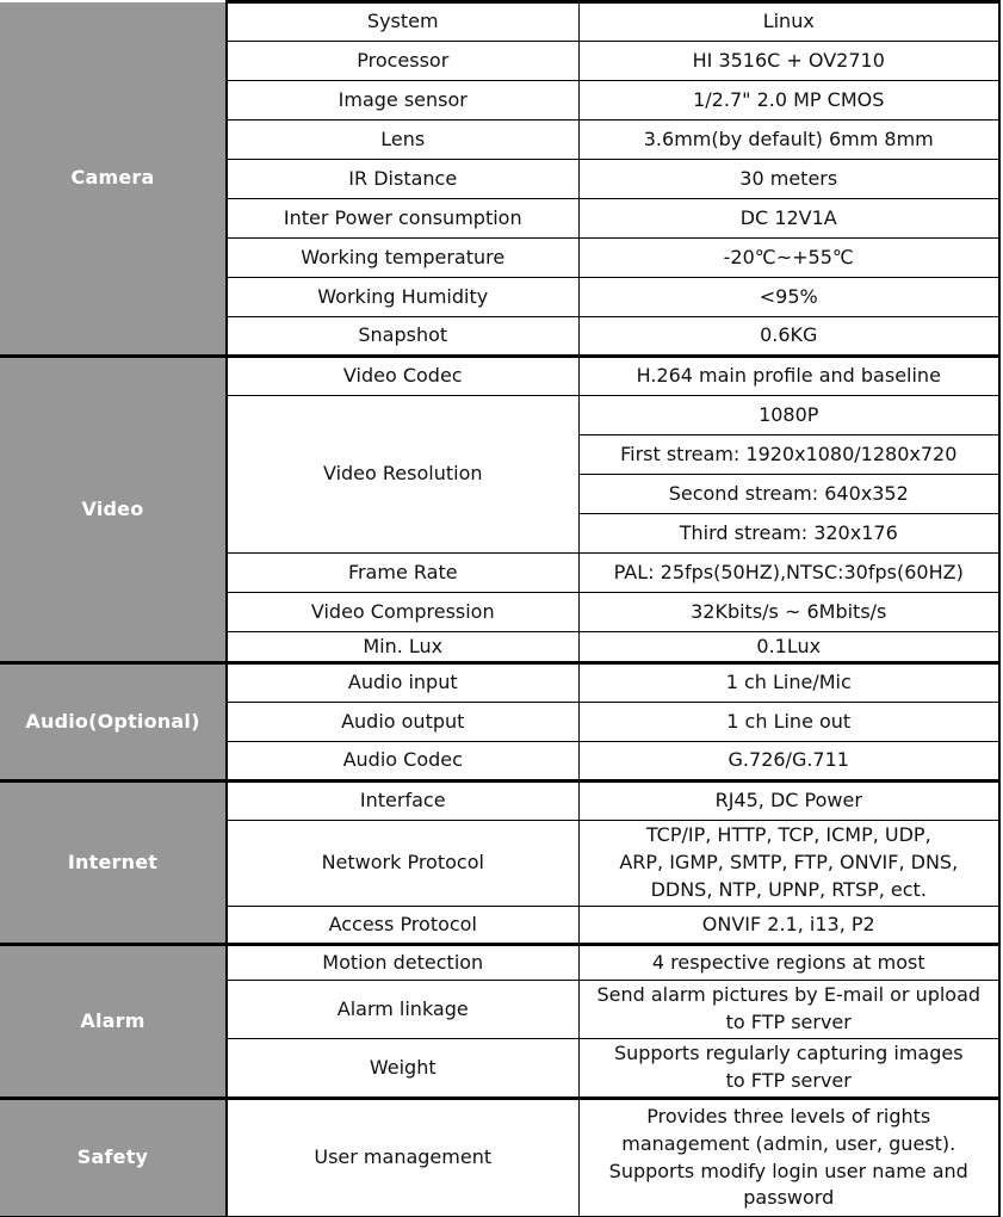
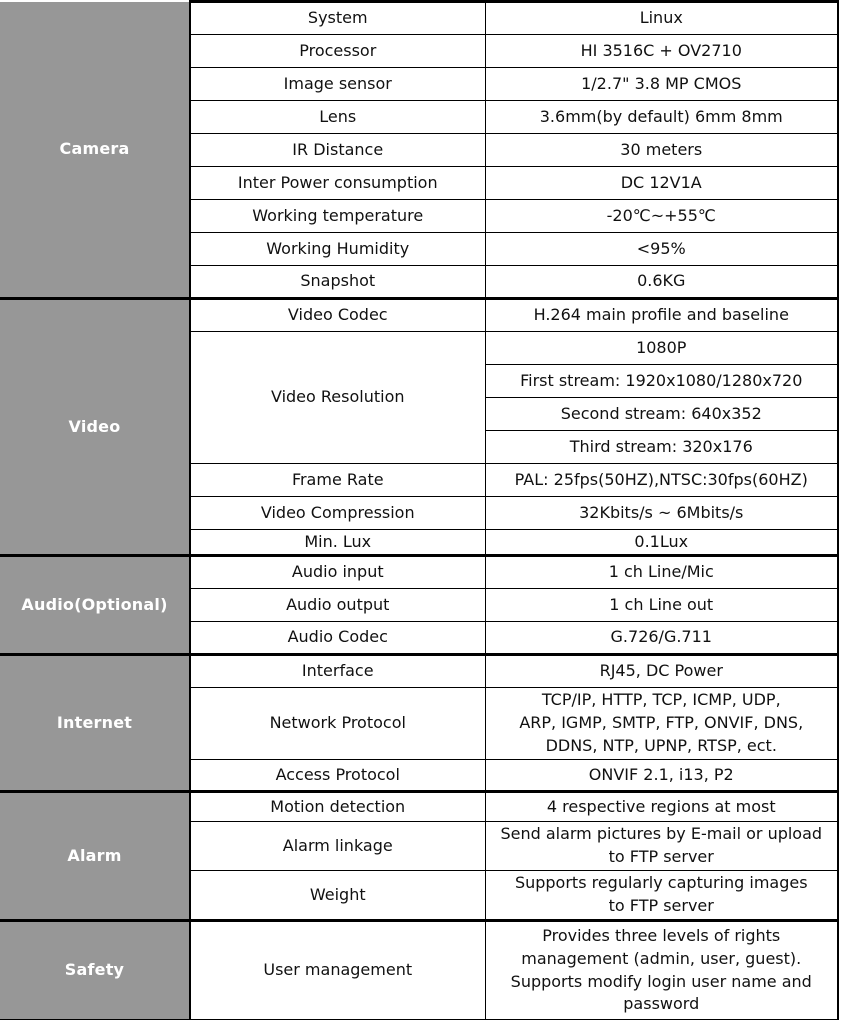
  Camera	System	Linux
  Processor	HI 3516C + OV2710
- Image sensor	1/2.7" 2.0 MP CMOS
+ Image sensor	1/2.7" 3.8 MP CMOS
  Lens	3.6mm(by default) 6mm 8mm
  IR Distance	30 meters
  Inter Power consumption	DC 12V1A
  Working temperature	-20℃~+55℃
  Working Humidity	<95%
  Snapshot	0.6KG
  Video	Video Codec	H.264 main profile and baseline
  Video Resolution	1080P
  First stream: 1920x1080/1280x720
  Second stream: 640x352
  Third stream: 320x176
  Frame Rate	PAL: 25fps(50HZ),NTSC:30fps(60HZ)
  Video Compression	32Kbits/s ~ 6Mbits/s
  Min. Lux	0.1Lux
  Audio(Optional)	Audio input	1 ch Line/Mic
  Audio output	1 ch Line out
  Audio Codec	G.726/G.711
  Internet	Interface	RJ45, DC Power
  Network Protocol	TCP/IP, HTTP, TCP, ICMP, UDP, ARP, IGMP, SMTP, FTP, ONVIF, DNS, DDNS, NTP, UPNP, RTSP, ect.
  Access Protocol	ONVIF 2.1, i13, P2
  Alarm	Motion detection	4 respective regions at most
  Alarm linkage	Send alarm pictures by E-mail or upload to FTP server
  Weight	Supports regularly capturing images to FTP server
  Safety	User management	Provides three levels of rights management (admin, user, guest). Supports modify login user name and password
